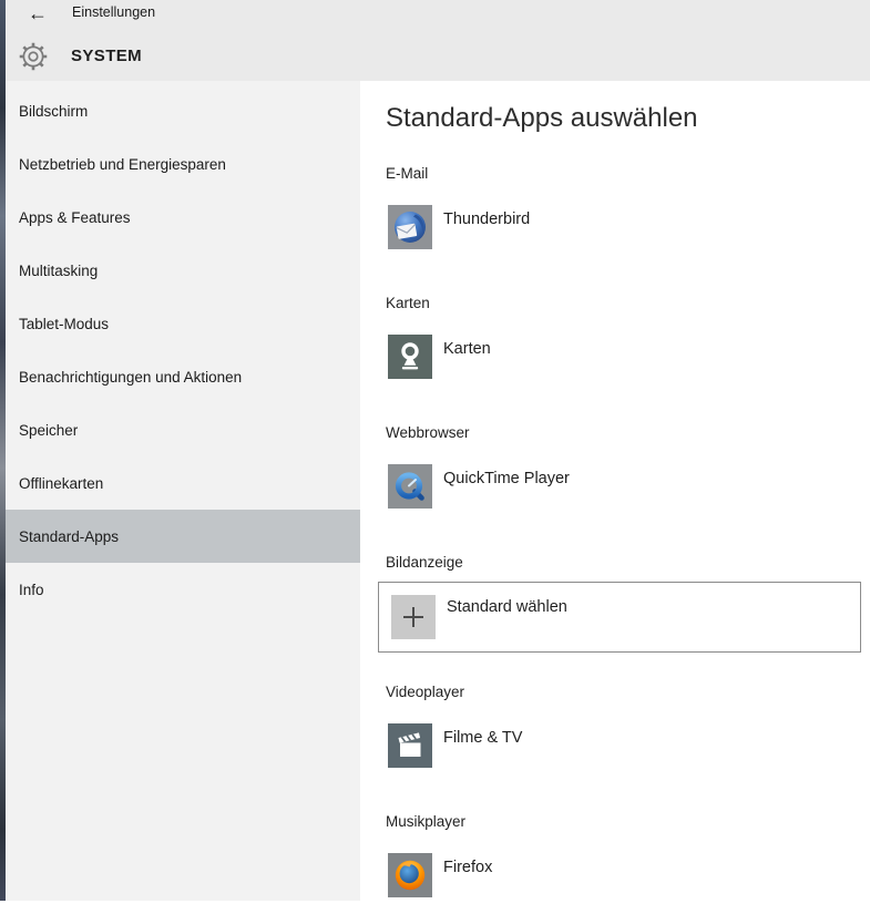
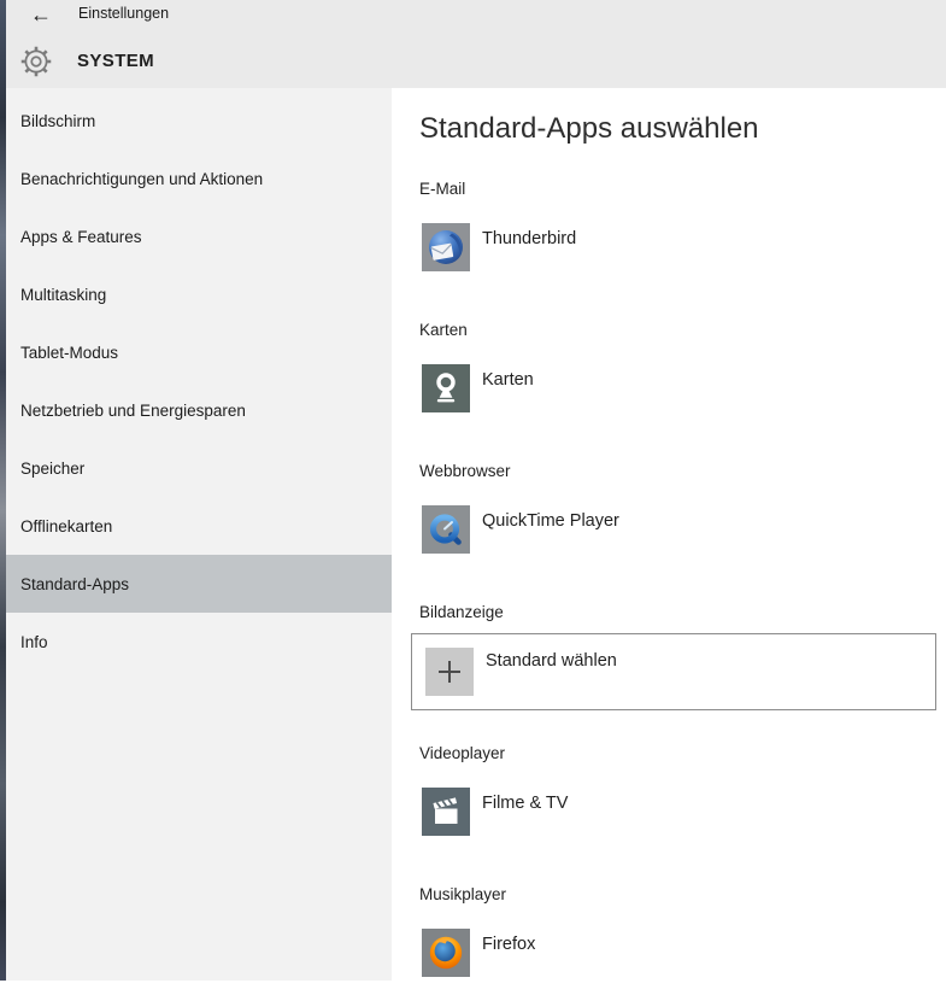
  ←
  Einstellungen
  SYSTEM
  Bildschirm
- Netzbetrieb und Energiesparen
+ Benachrichtigungen und Aktionen
  Apps & Features
  Multitasking
  Tablet-Modus
- Benachrichtigungen und Aktionen
+ Netzbetrieb und Energiesparen
  Speicher
  Offlinekarten
  Standard-Apps
  Info
  Standard-Apps auswählen
  E-Mail
  Thunderbird
  Karten
  Karten
  Webbrowser
  QuickTime Player
  Bildanzeige
  Standard wählen
  Videoplayer
  Filme & TV
  Musikplayer
  Firefox
